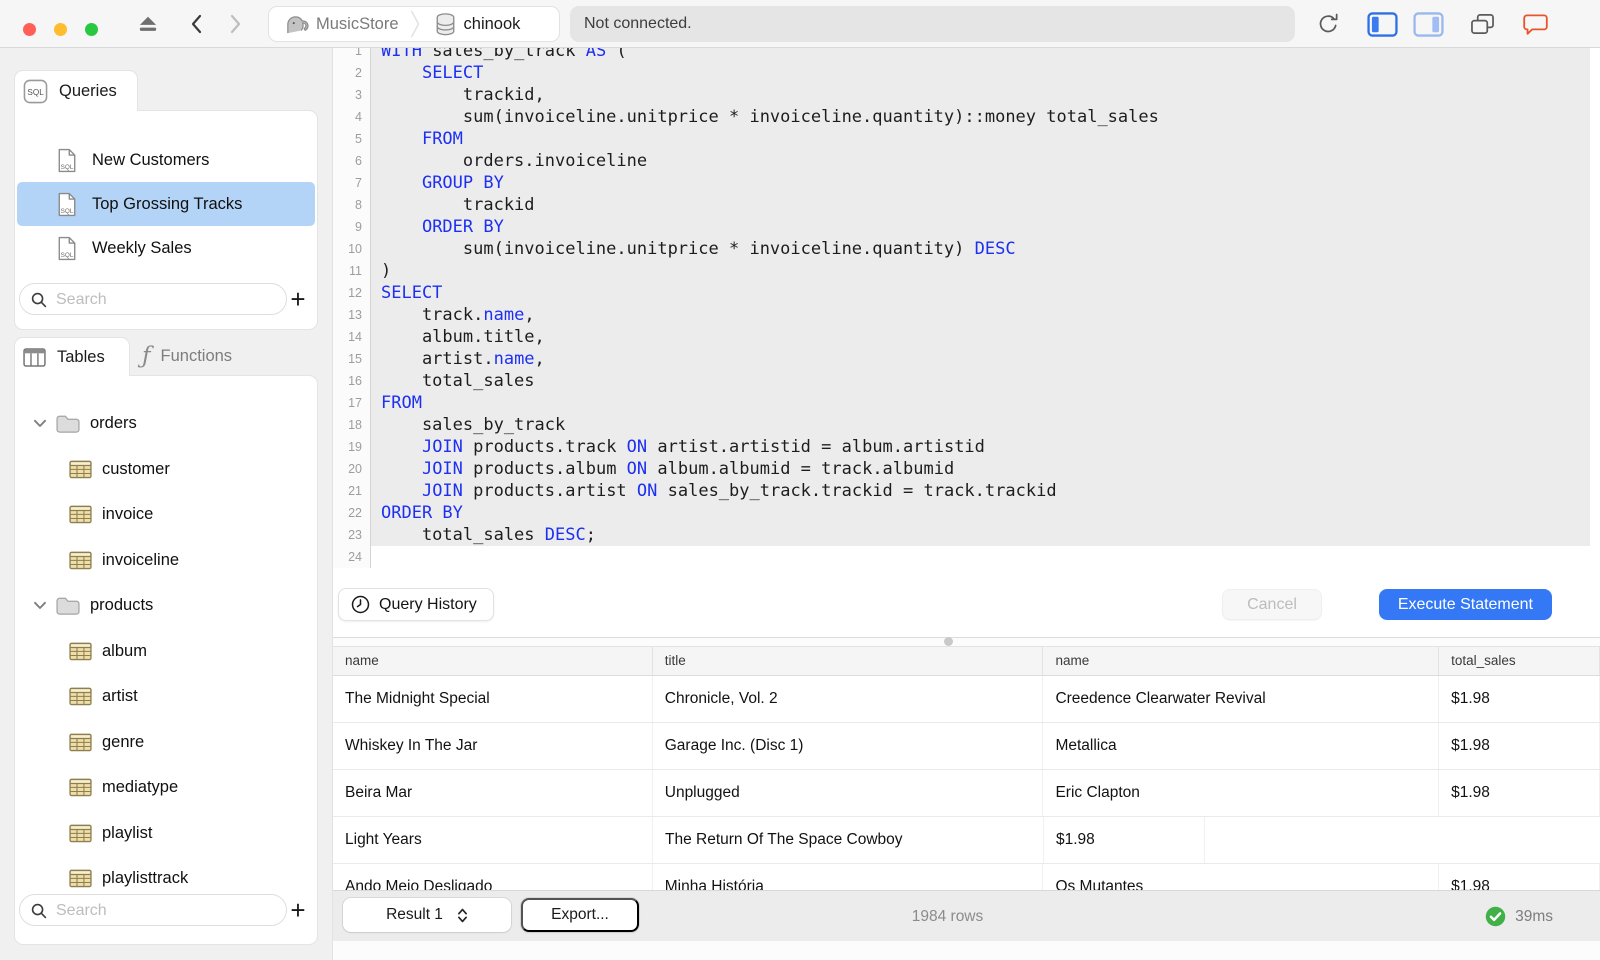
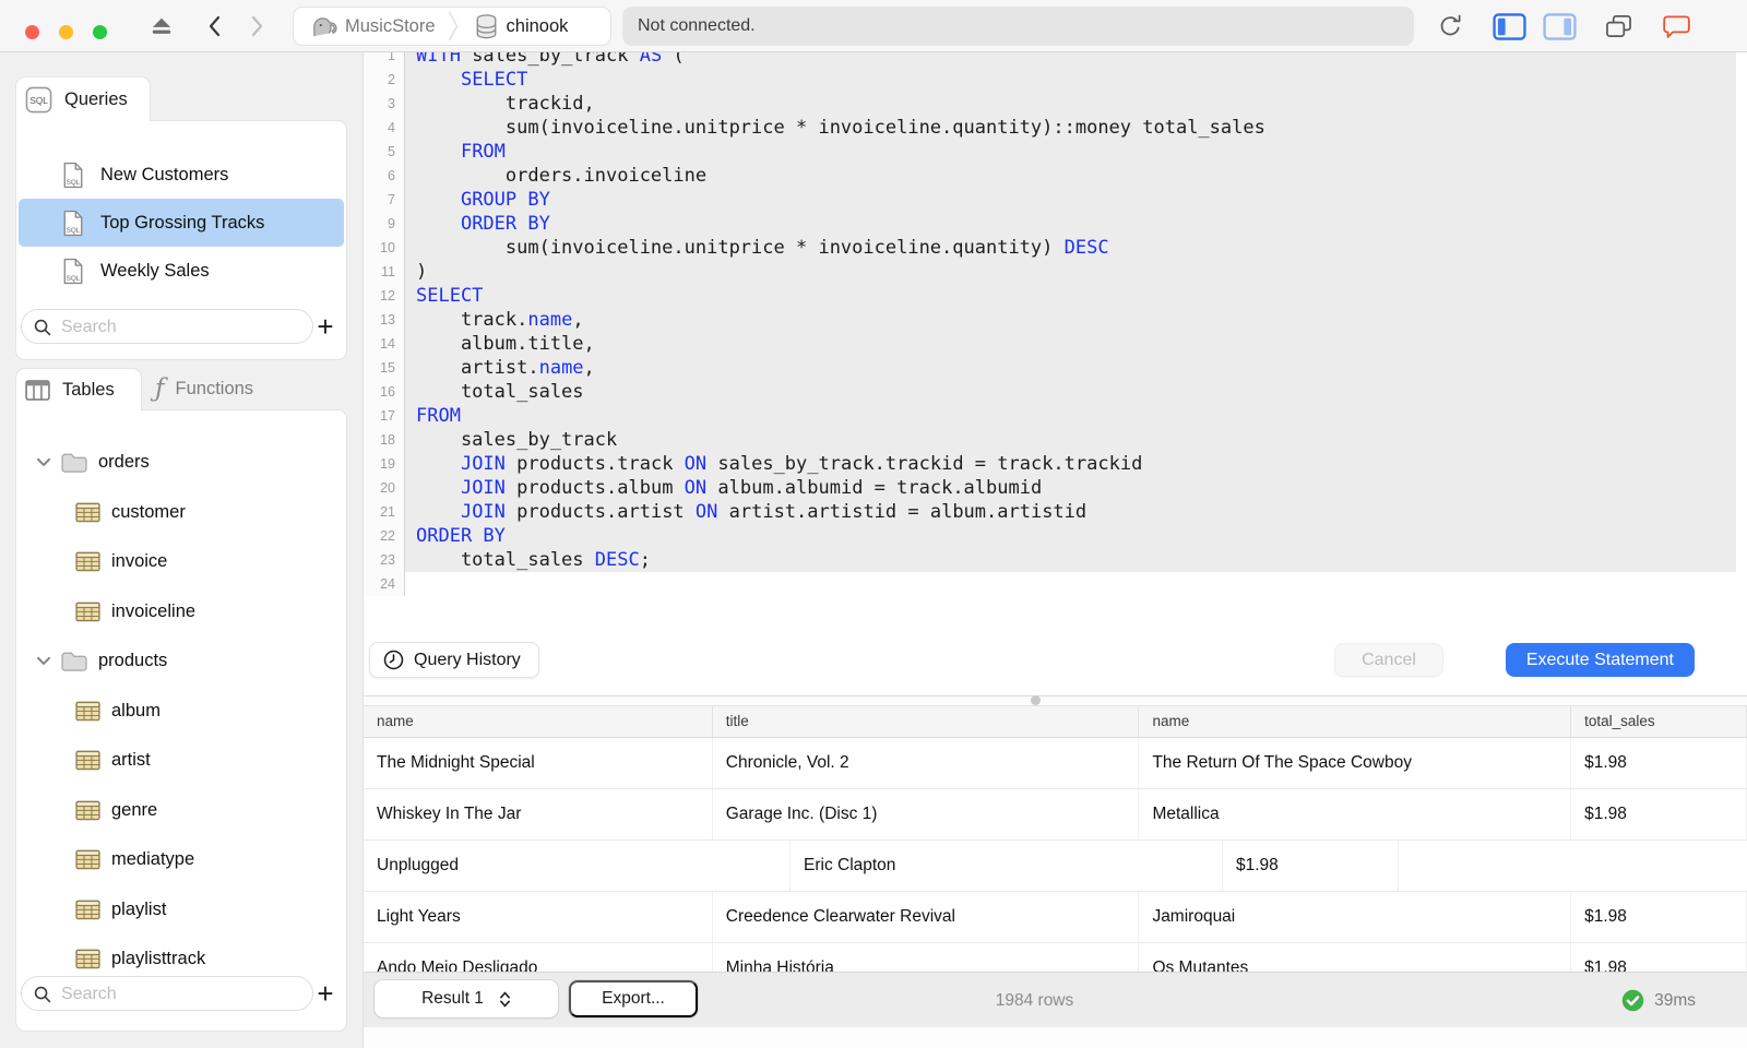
  MusicStore
  chinook
  Not connected.
  SQL
  Queries
  New Customers
  Top Grossing Tracks
  Weekly Sales
  Search
  +
  Tables
  ƒ
  Functions
  orders
  customer
  invoice
  invoiceline
  products
  album
  artist
  genre
  mediatype
  playlist
  playlisttrack
  Search
  +
  1
  WITH sales_by_track AS (
  2
  SELECT
  3
  trackid,
  4
  sum(invoiceline.unitprice * invoiceline.quantity)::money total_sales
  5
  FROM
  6
  orders.invoiceline
  7
  GROUP BY
- 8
- trackid
  9
  ORDER BY
  10
  sum(invoiceline.unitprice * invoiceline.quantity) DESC
  11
  )
  12
  SELECT
  13
  track.name,
  14
  album.title,
  15
  artist.name,
  16
  total_sales
  17
  FROM
  18
  sales_by_track
  19
- JOIN products.track ON artist.artistid = album.artistid
+ JOIN products.track ON sales_by_track.trackid = track.trackid
  20
  JOIN products.album ON album.albumid = track.albumid
  21
- JOIN products.artist ON sales_by_track.trackid = track.trackid
+ JOIN products.artist ON artist.artistid = album.artistid
  22
  ORDER BY
  23
  total_sales DESC;
  24
  Query History
  Cancel
  Execute Statement
  name
  title
  name
  total_sales
  The Midnight Special
  Chronicle, Vol. 2
- Creedence Clearwater Revival
+ The Return Of The Space Cowboy
  $1.98
  Whiskey In The Jar
  Garage Inc. (Disc 1)
  Metallica
  $1.98
- Beira Mar
  Unplugged
  Eric Clapton
  $1.98
  Light Years
- The Return Of The Space Cowboy
+ Creedence Clearwater Revival
+ Jamiroquai
  $1.98
  Ando Meio Desligado
  Minha História
  Os Mutantes
  $1.98
  Result 1
  Export...
  1984 rows
  39ms
